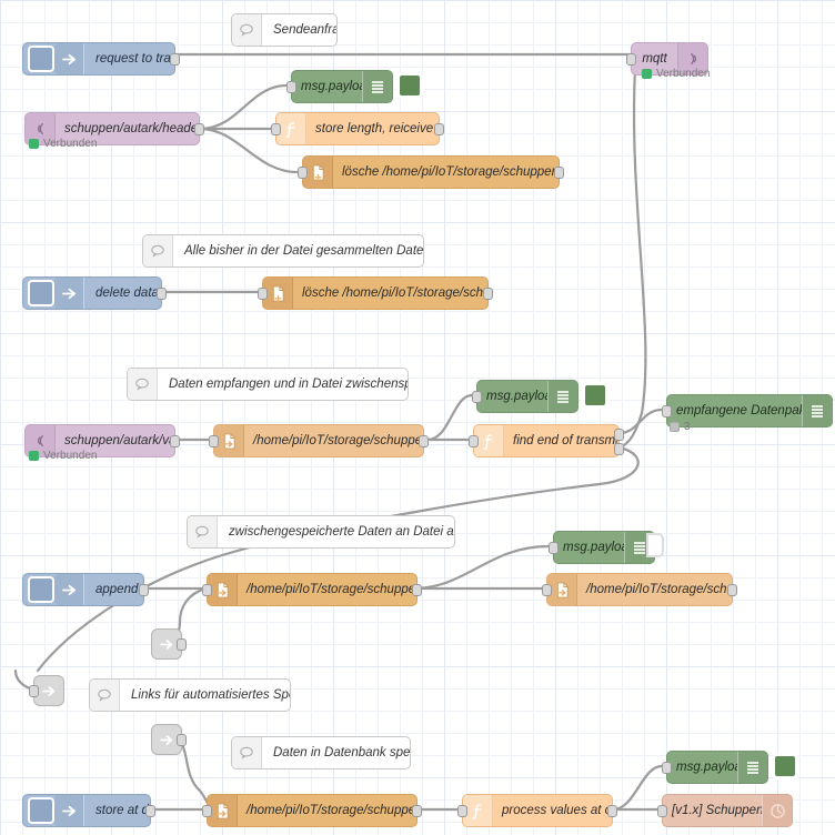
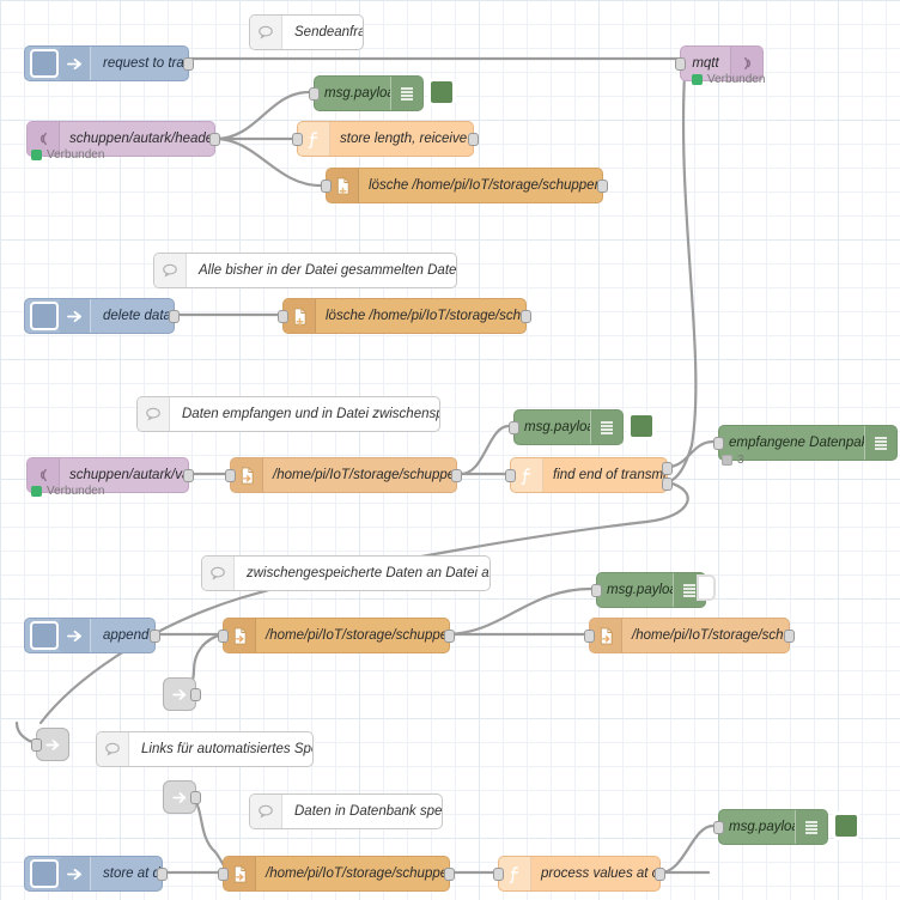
  Sendeanfra
  request to tra
  mqtt
  Verbunden
  schuppen/autark/head
  Verbunden
  msg.paylo
  store length, reiceive
  lösche /home/pi/IoT/storage/schuppe
  Alle bisher in der Datei gesammelten Date
  delete data
  lösche /home/pi/IoT/storage/sch
  Daten empfangen und in Datei zwischens
  schuppen/autark/v
  Verbunden
  /home/pi/IoT/storage/schupp
  msg.paylo
  find end of transmi
  empfangene Datenpa
  3
  zwischengespeicherte Daten an Datei a
  /home/pi/IoT/storage/schupp
  msg.paylo
  /home/pi/IoT/storage/sch
  Links für automatisiertes Sp
  Daten in Datenbank spe
  /home/pi/IoT/storage/schupp
  process values at
  msg.paylo
- [v1.x] Schuppen
